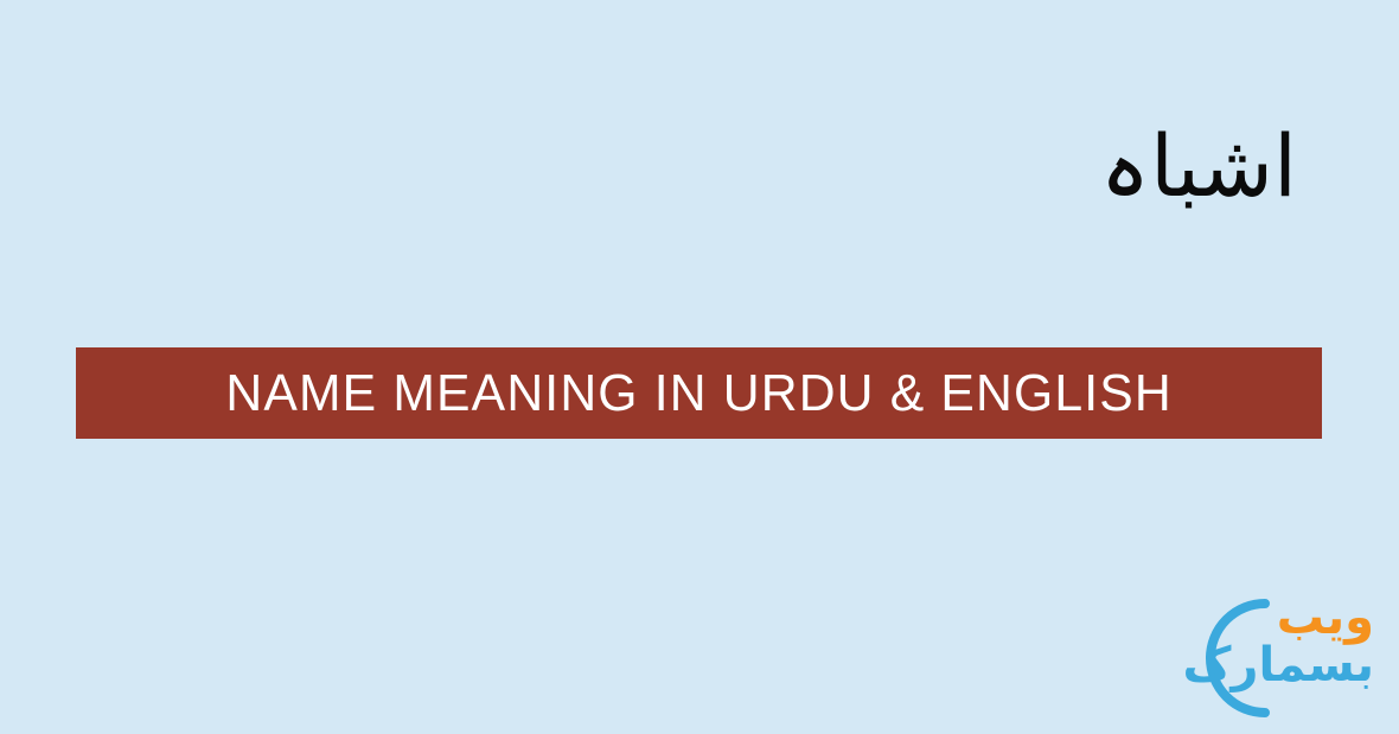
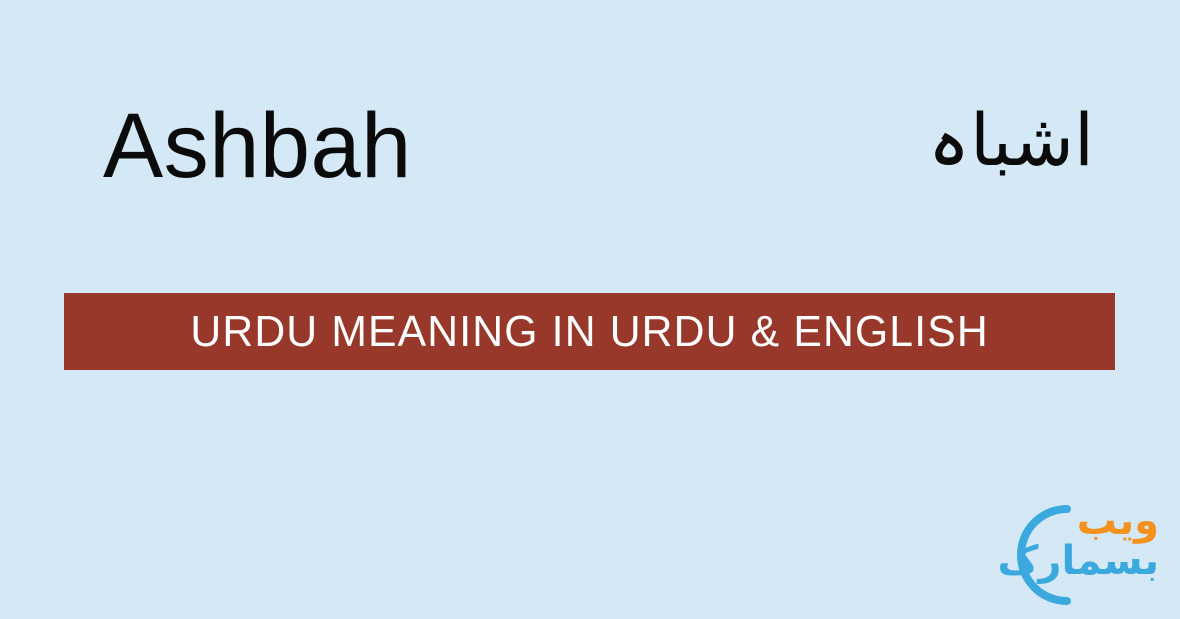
+ Ashbah
  اشباہ
- NAME MEANING IN URDU & ENGLISH
+ URDU MEANING IN URDU & ENGLISH
  ویب
  بسمارک
